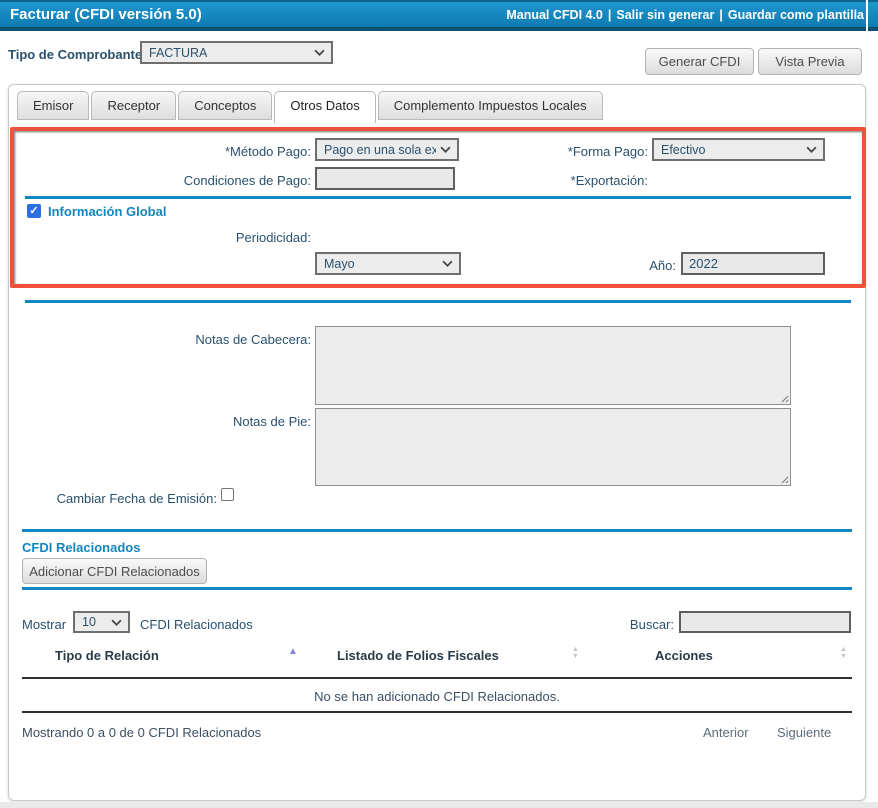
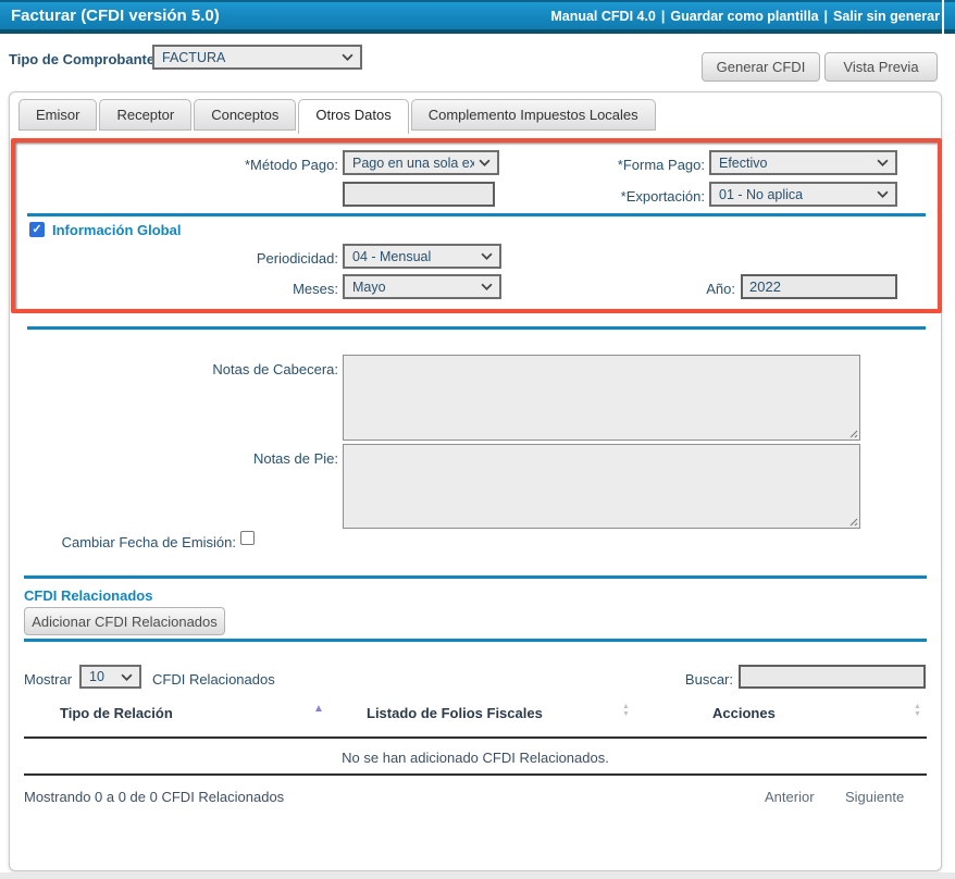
  Facturar (CFDI versión 5.0)
  Manual CFDI 4.0
  |
- Salir sin generar
+ Guardar como plantilla
  |
- Guardar como plantilla
+ Salir sin generar
  Tipo de Comprobante
  FACTURA
  Generar CFDI
  Vista Previa
  Emisor
  Receptor
  Conceptos
  Otros Datos
  Complemento Impuestos Locales
  *Método Pago:
  *Forma Pago:
  Efectivo
- Condiciones de Pago:
  *Exportación:
+ 01 - No aplica
  ✓
  Información Global
  Periodicidad:
+ 04 - Mensual
+ Meses:
  Mayo
  Año:
  2022
  Notas de Cabecera:
  Notas de Pie:
  Cambiar Fecha de Emisión:
  CFDI Relacionados
  Adicionar CFDI Relacionados
  Mostrar
  10
  CFDI Relacionados
  Buscar:
  Tipo de Relación
  ▲
  Listado de Folios Fiscales
  Acciones
  No se han adicionado CFDI Relacionados.
  Mostrando 0 a 0 de 0 CFDI Relacionados
  Anterior
  Siguiente
